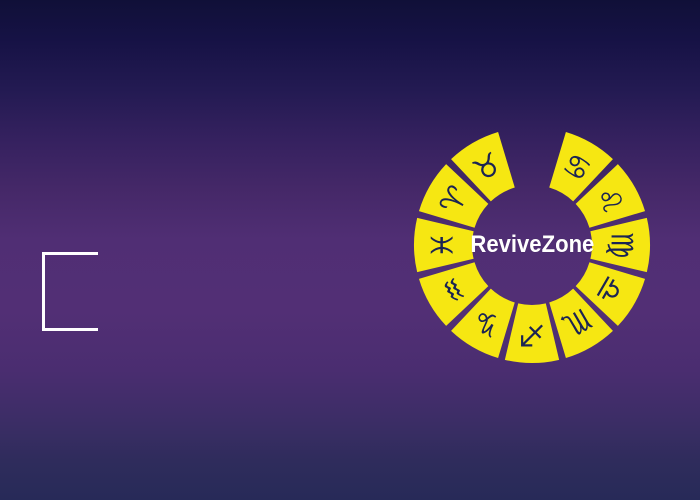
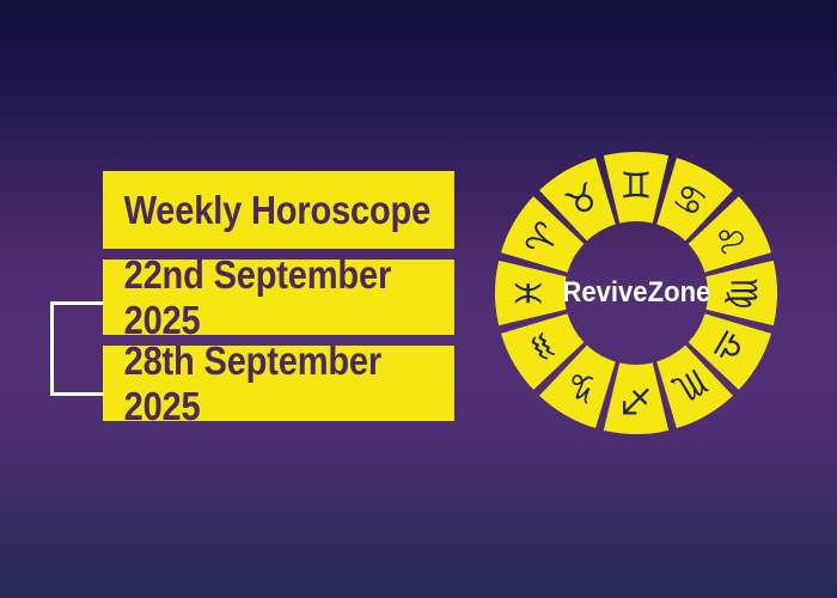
+ Weekly Horoscope
+ 22nd September 2025
+ 28th September 2025
+ ♊
  ReviveZone
